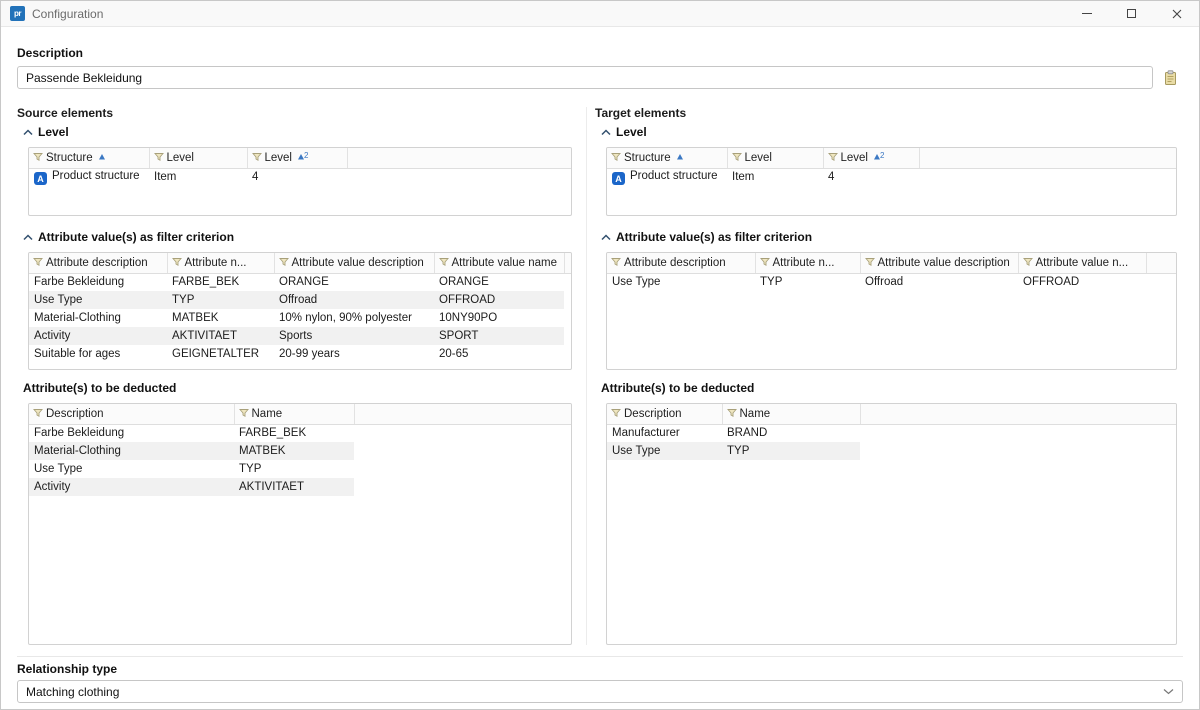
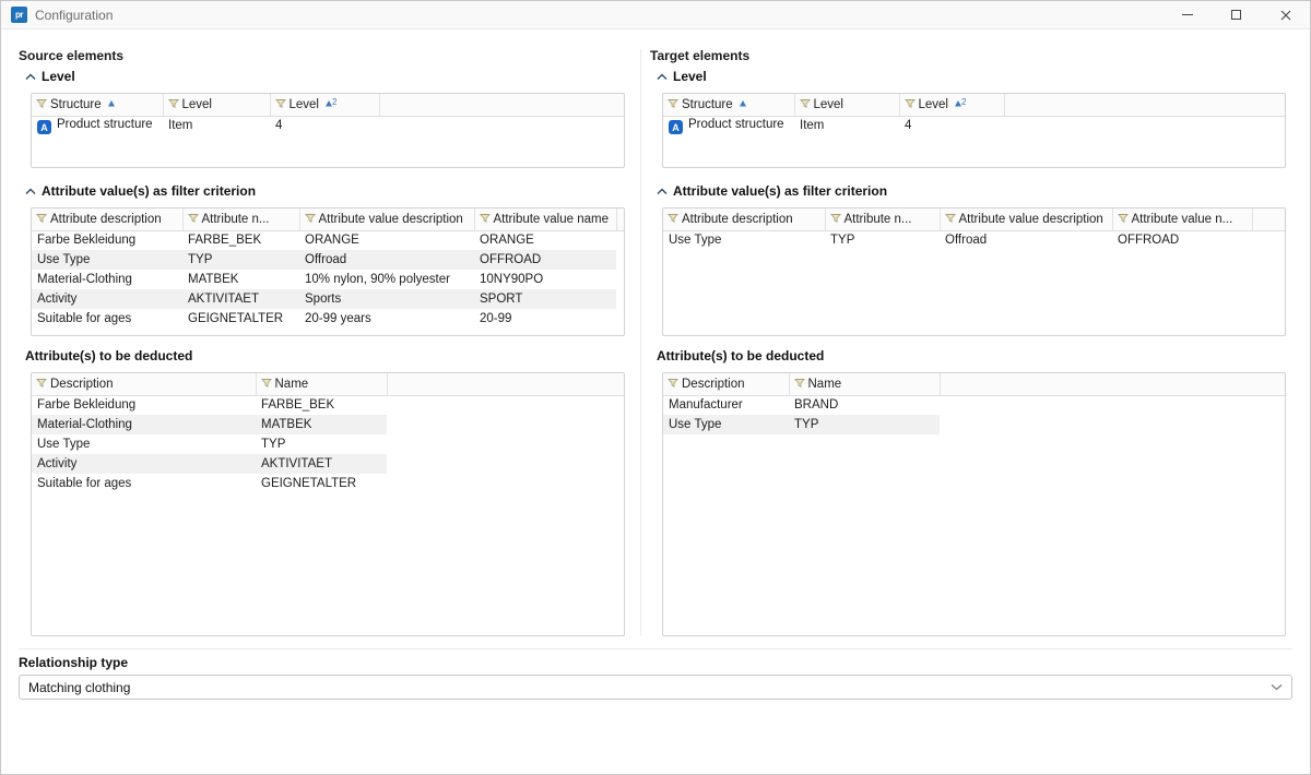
  pr
  Configuration
- Description
- Passende Bekleidung
  Source elements
  Level
  Structure	Level	Level 2
  A Product structure	Item	4
  Attribute value(s) as filter criterion
  Attribute description	Attribute n...	Attribute value description	Attribute value name
  Farbe Bekleidung	FARBE_BEK	ORANGE	ORANGE
  Use Type	TYP	Offroad	OFFROAD
  Material-Clothing	MATBEK	10% nylon, 90% polyester	10NY90PO
  Activity	AKTIVITAET	Sports	SPORT
- Suitable for ages	GEIGNETALTER	20-99 years	20-65
+ Suitable for ages	GEIGNETALTER	20-99 years	20-99
  Attribute(s) to be deducted
  Description	Name
  Farbe Bekleidung	FARBE_BEK
  Material-Clothing	MATBEK
  Use Type	TYP
  Activity	AKTIVITAET
+ Suitable for ages	GEIGNETALTER
  Target elements
  Level
  Structure	Level	Level 2
  A Product structure	Item	4
  Attribute value(s) as filter criterion
  Attribute description	Attribute n...	Attribute value description	Attribute value n...
  Use Type	TYP	Offroad	OFFROAD
  Attribute(s) to be deducted
  Description	Name
  Manufacturer	BRAND
  Use Type	TYP
  Relationship type
  Matching clothing
